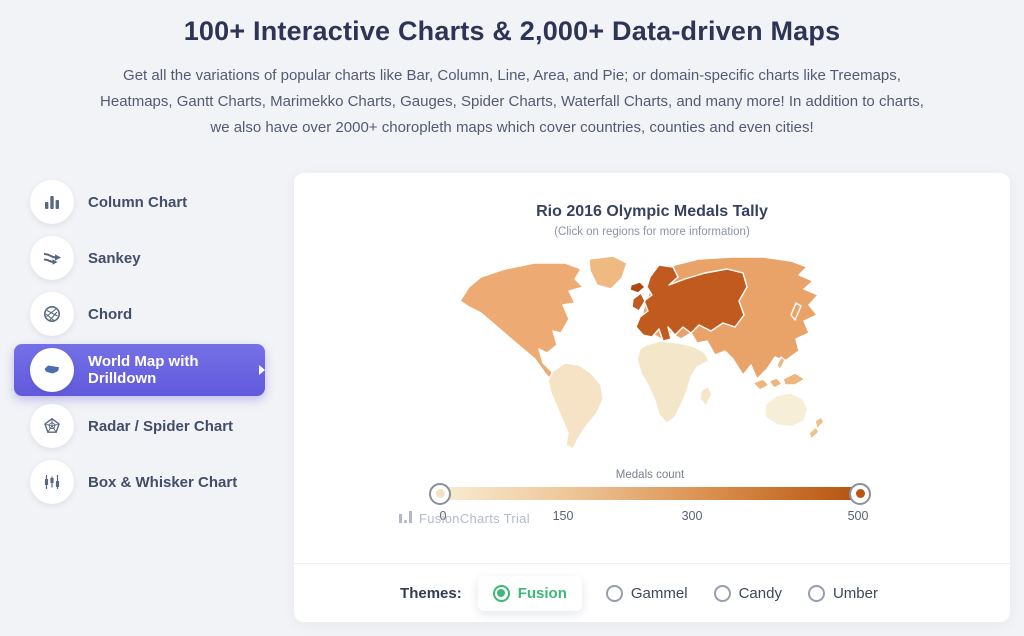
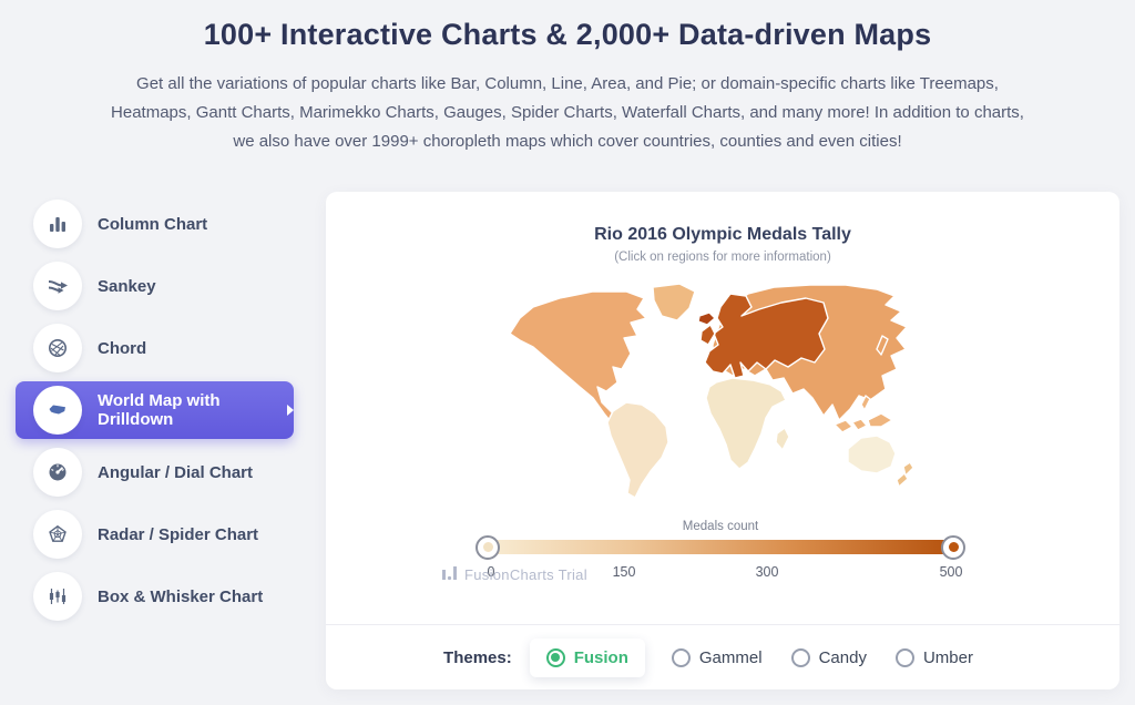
  100+ Interactive Charts & 2,000+ Data-driven Maps
- Get all the variations of popular charts like Bar, Column, Line, Area, and Pie; or domain-specific charts like Treemaps, Heatmaps, Gantt Charts, Marimekko Charts, Gauges, Spider Charts, Waterfall Charts, and many more! In addition to charts, we also have over 2000+ choropleth maps which cover countries, counties and even cities!
+ Get all the variations of popular charts like Bar, Column, Line, Area, and Pie; or domain-specific charts like Treemaps, Heatmaps, Gantt Charts, Marimekko Charts, Gauges, Spider Charts, Waterfall Charts, and many more! In addition to charts, we also have over 1999+ choropleth maps which cover countries, counties and even cities!
  Column Chart
  Sankey
  Chord
  World Map with Drilldown
+ Angular / Dial Chart
  Radar / Spider Chart
  Box & Whisker Chart
  Rio 2016 Olympic Medals Tally
  (Click on regions for more information)
  Medals count
  0
  150
  300
  500
  FusionCharts Trial
  Themes:
  Fusion
  Gammel
  Candy
  Umber
